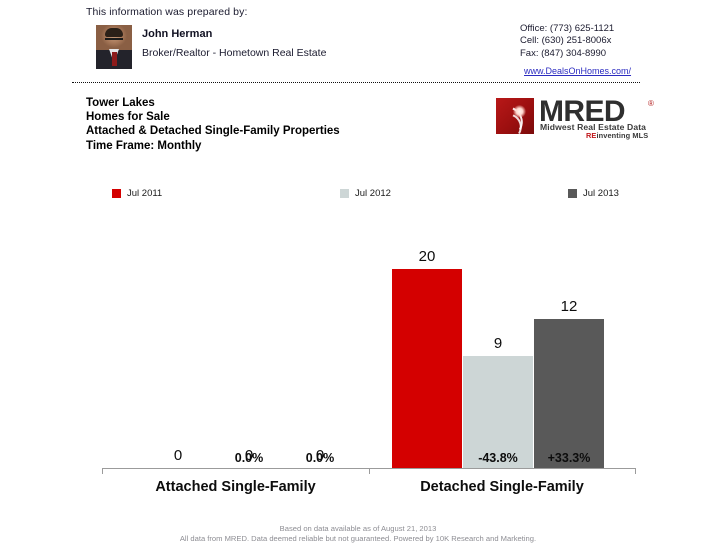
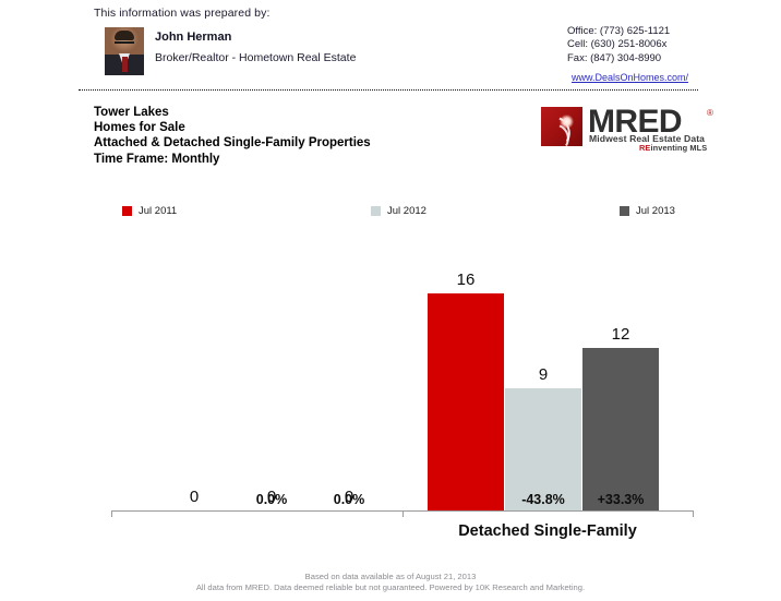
  This information was prepared by:
  John Herman
  Broker/Realtor - Hometown Real Estate
  Office: (773) 625-1121
  Cell: (630) 251-8006x
  Fax: (847) 304-8990
  www.DealsOnHomes.com/
  Tower Lakes
  Homes for Sale
  Attached & Detached Single-Family Properties
  Time Frame: Monthly
  MRED
  ®
  Midwest Real Estate Data
  REinventing MLS
  Jul 2011
  Jul 2012
  Jul 2013
  0
  0
  0.0%
  0
  0.0%
- 20
+ 16
  9
  -43.8%
  12
  +33.3%
- Attached Single-Family
  Detached Single-Family
  Based on data available as of August 21, 2013
  All data from MRED. Data deemed reliable but not guaranteed. Powered by 10K Research and Marketing.
